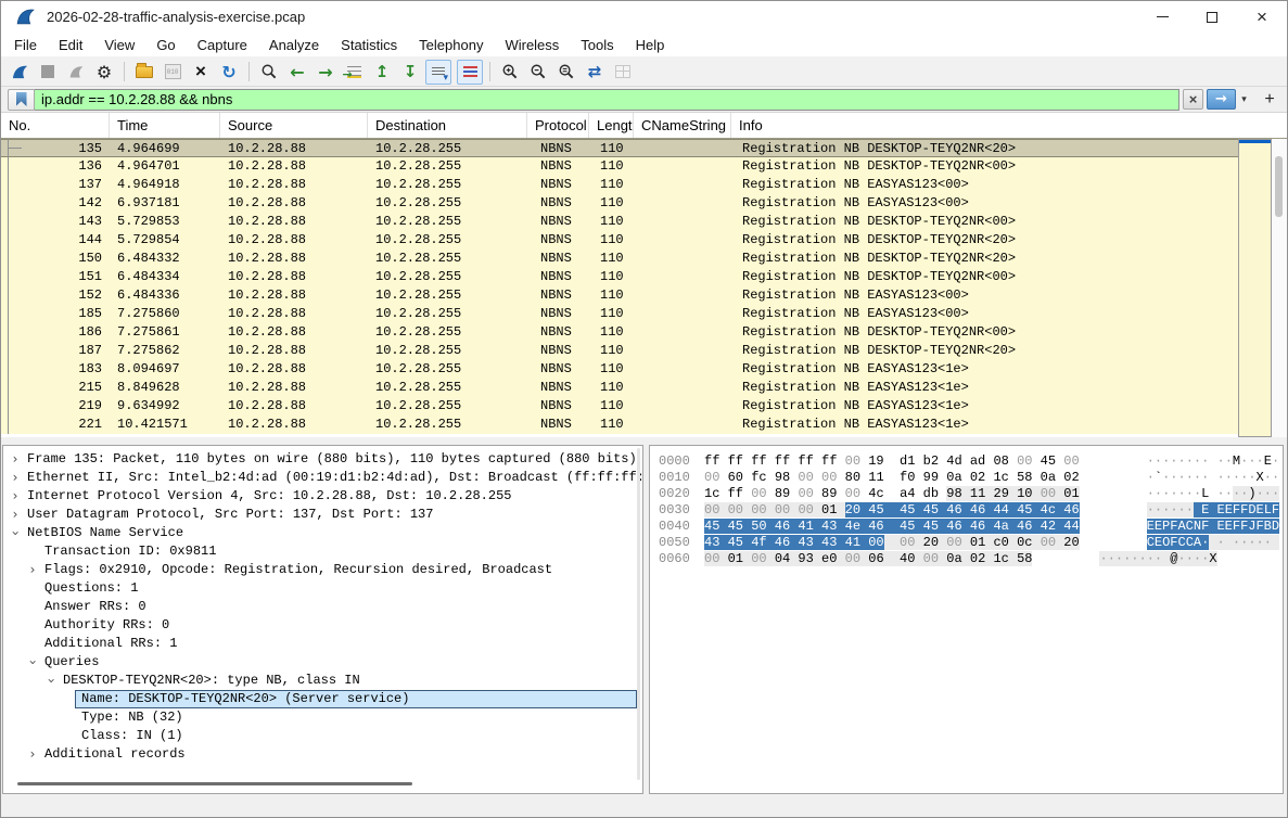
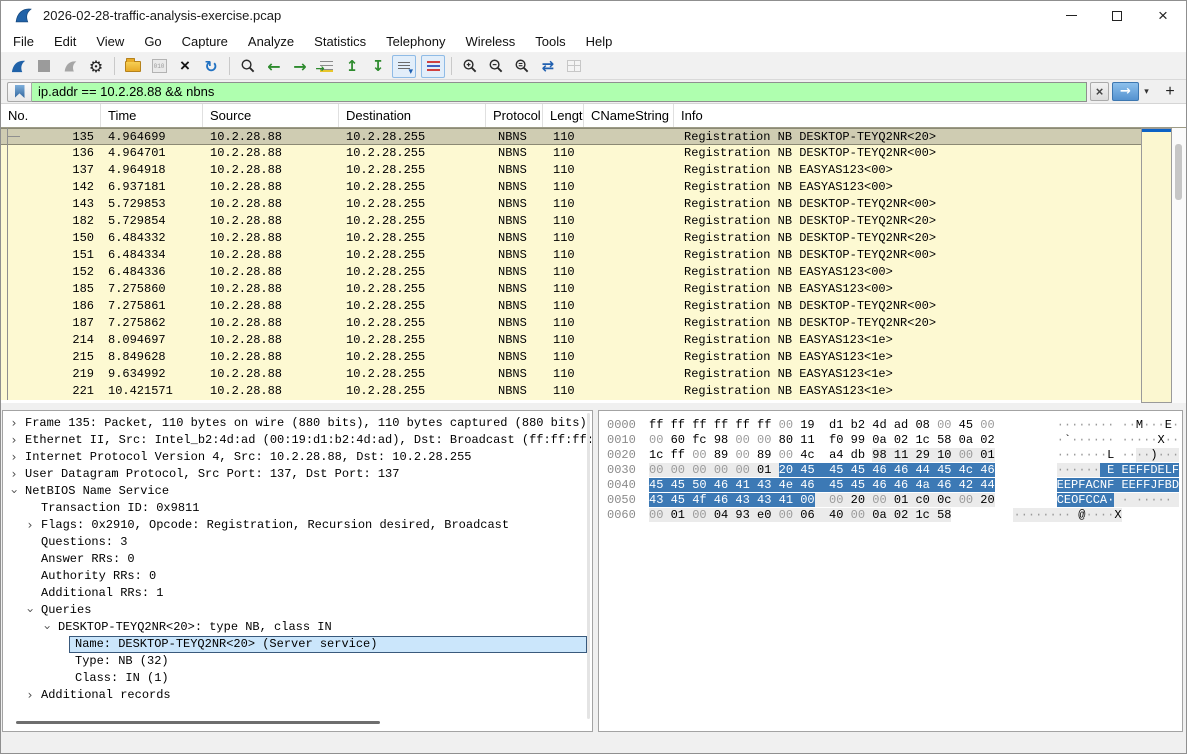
  2026-02-28-traffic-analysis-exercise.pcap
  ×
  File
  Edit
  View
  Go
  Capture
  Analyze
  Statistics
  Telephony
  Wireless
  Tools
  Help
  ⚙
  ×
  ↻
  ←
  →
  →
  ↥
  ↧
  ▾
  ⇄
  ip.addr == 10.2.28.88 && nbns
  ×
  →
  ▾
  +
  No.
  Time
  Source
  Destination
  Protocol
  Lengtl
  CNameString
  Info
  135
  4.964699
  10.2.28.88
  10.2.28.255
  NBNS
  110
  Registration NB DESKTOP-TEYQ2NR<20>
  136
  4.964701
  10.2.28.88
  10.2.28.255
  NBNS
  110
  Registration NB DESKTOP-TEYQ2NR<00>
  137
  4.964918
  10.2.28.88
  10.2.28.255
  NBNS
  110
  Registration NB EASYAS123<00>
  142
  6.937181
  10.2.28.88
  10.2.28.255
  NBNS
  110
  Registration NB EASYAS123<00>
  143
  5.729853
  10.2.28.88
  10.2.28.255
  NBNS
  110
  Registration NB DESKTOP-TEYQ2NR<00>
- 144
+ 182
  5.729854
  10.2.28.88
  10.2.28.255
  NBNS
  110
  Registration NB DESKTOP-TEYQ2NR<20>
  150
  6.484332
  10.2.28.88
  10.2.28.255
  NBNS
  110
  Registration NB DESKTOP-TEYQ2NR<20>
  151
  6.484334
  10.2.28.88
  10.2.28.255
  NBNS
  110
  Registration NB DESKTOP-TEYQ2NR<00>
  152
  6.484336
  10.2.28.88
  10.2.28.255
  NBNS
  110
  Registration NB EASYAS123<00>
  185
  7.275860
  10.2.28.88
  10.2.28.255
  NBNS
  110
  Registration NB EASYAS123<00>
  186
  7.275861
  10.2.28.88
  10.2.28.255
  NBNS
  110
  Registration NB DESKTOP-TEYQ2NR<00>
  187
  7.275862
  10.2.28.88
  10.2.28.255
  NBNS
  110
  Registration NB DESKTOP-TEYQ2NR<20>
- 183
+ 214
  8.094697
  10.2.28.88
  10.2.28.255
  NBNS
  110
  Registration NB EASYAS123<1e>
  215
  8.849628
  10.2.28.88
  10.2.28.255
  NBNS
  110
  Registration NB EASYAS123<1e>
  219
  9.634992
  10.2.28.88
  10.2.28.255
  NBNS
  110
  Registration NB EASYAS123<1e>
  221
  10.421571
  10.2.28.88
  10.2.28.255
  NBNS
  110
  Registration NB EASYAS123<1e>
  ›
  Frame 135: Packet, 110 bytes on wire (880 bits), 110 bytes captured (880 bits)
  ›
  Ethernet II, Src: Intel_b2:4d:ad (00:19:d1:b2:4d:ad), Dst: Broadcast (ff:ff:ff:
  ›
  Internet Protocol Version 4, Src: 10.2.28.88, Dst: 10.2.28.255
  ›
  User Datagram Protocol, Src Port: 137, Dst Port: 137
  NetBIOS Name Service
  Transaction ID: 0x9811
  ›
  Flags: 0x2910, Opcode: Registration, Recursion desired, Broadcast
- Questions: 1
+ Questions: 3
  Answer RRs: 0
  Authority RRs: 0
  Additional RRs: 1
  Queries
  DESKTOP-TEYQ2NR<20>: type NB, class IN
  Name: DESKTOP-TEYQ2NR<20> (Server service)
  Type: NB (32)
  Class: IN (1)
  ›
  Additional records
  0000 ff ff ff ff ff ff 00 19 d1 b2 4d ad 08 00 45 00 ········ ··M···E·
  0010 00 60 fc 98 00 00 80 11 f0 99 0a 02 1c 58 0a 02 ·`······ ·····X··
  0020 1c ff 00 89 00 89 00 4c a4 db 98 11 29 10 00 01 ·······L ····)···
  0030 00 00 00 00 00 01 20 45 45 45 46 46 44 45 4c 46 ······ E EEFFDELF
  0040 45 45 50 46 41 43 4e 46 45 45 46 46 4a 46 42 44 EEPFACNF EEFFJFBD
  0050 43 45 4f 46 43 43 41 00 00 20 00 01 c0 0c 00 20 CEOFCCA· · ·····
  0060 00 01 00 04 93 e0 00 06 40 00 0a 02 1c 58 ········ @····X
